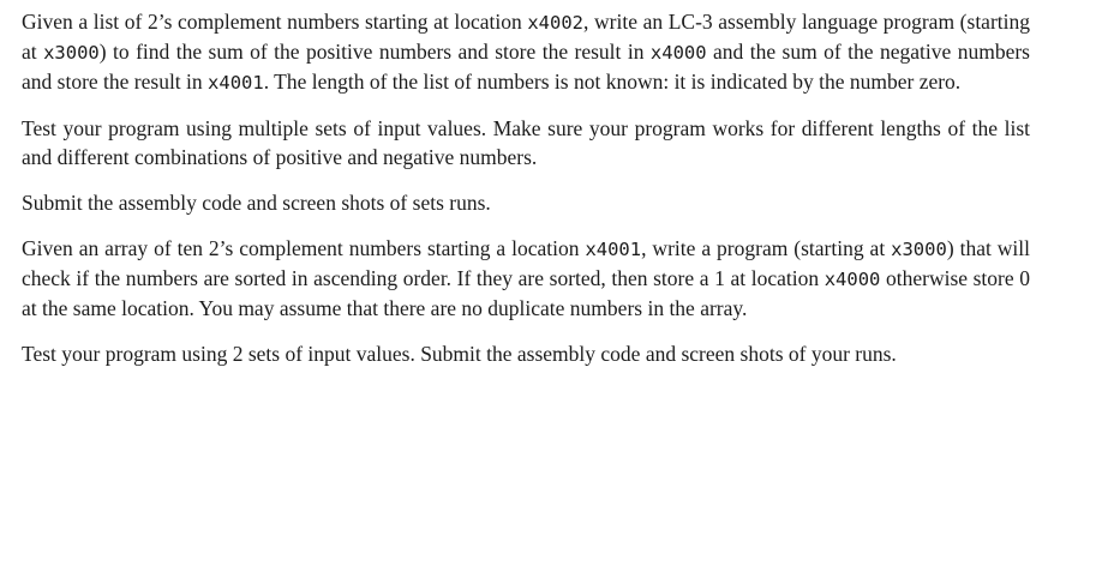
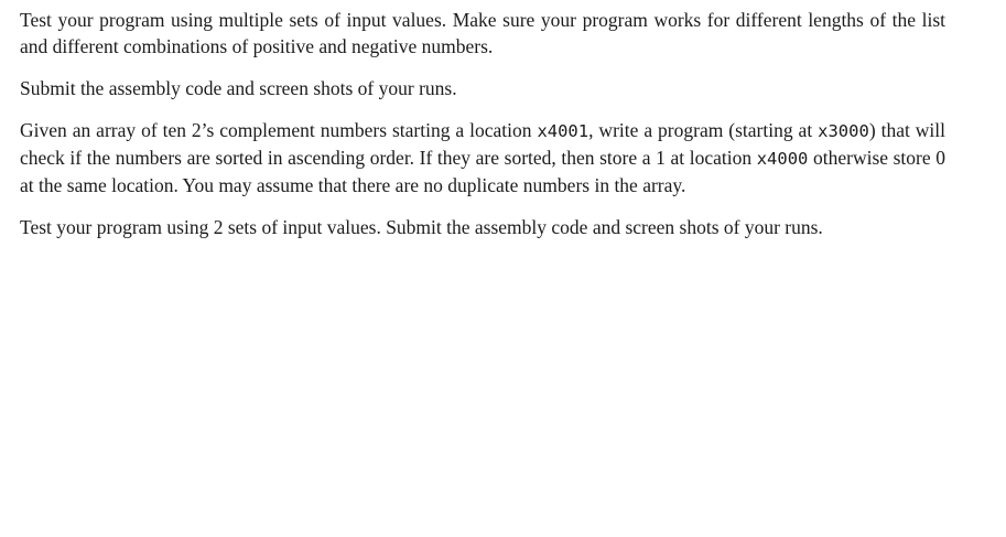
- Given a list of 2’s complement numbers starting at location x4002, write an LC-3 assembly language program (starting at x3000) to find the sum of the positive numbers and store the result in x4000 and the sum of the negative numbers and store the result in x4001. The length of the list of numbers is not known: it is indicated by the number zero.
  Test your program using multiple sets of input values. Make sure your program works for different lengths of the list and different combinations of positive and negative numbers.
- Submit the assembly code and screen shots of sets runs.
+ Submit the assembly code and screen shots of your runs.
  Given an array of ten 2’s complement numbers starting a location x4001, write a program (starting at x3000) that will check if the numbers are sorted in ascending order. If they are sorted, then store a 1 at location x4000 otherwise store 0 at the same location. You may assume that there are no duplicate numbers in the array.
  Test your program using 2 sets of input values. Submit the assembly code and screen shots of your runs.
